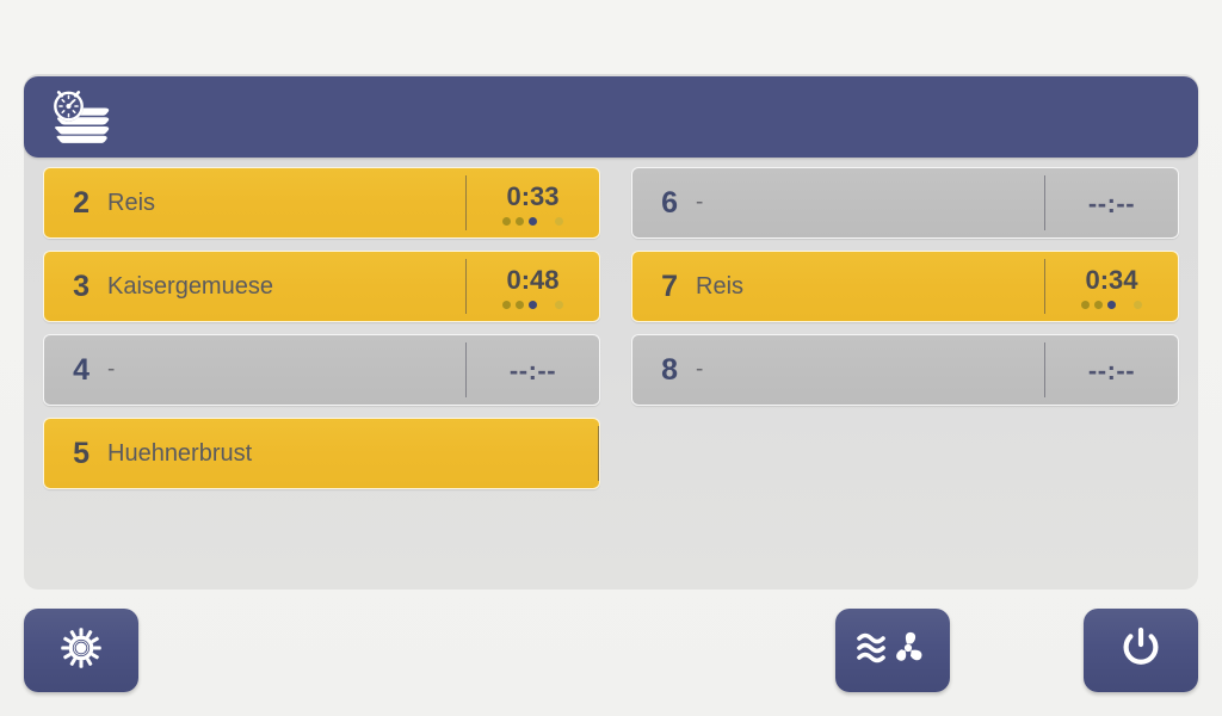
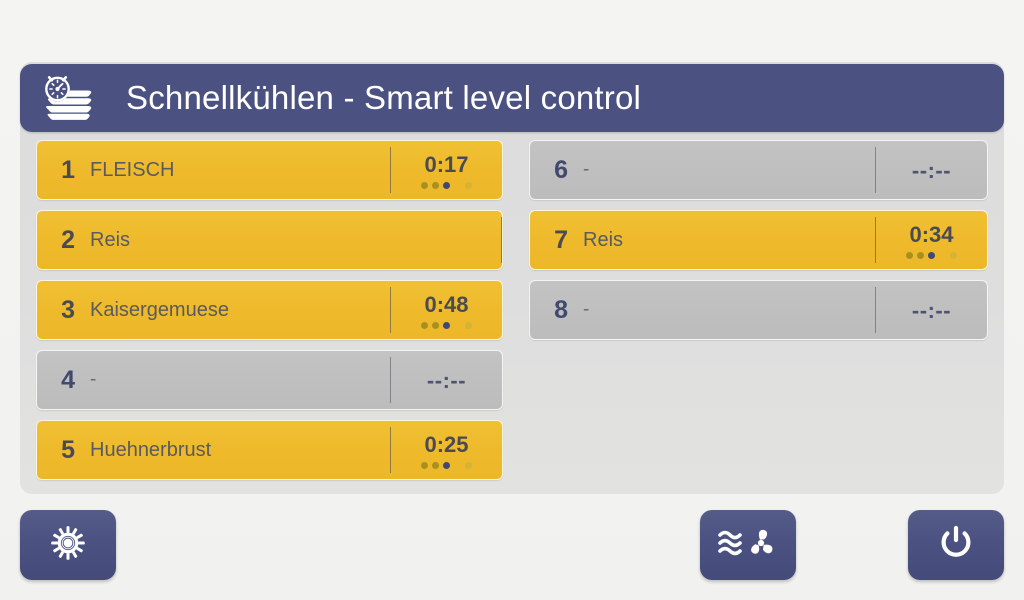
+ Schnellkühlen - Smart level control
+ 1
+ FLEISCH
+ 0:17
  2
  Reis
- 0:33
  3
  Kaisergemuese
  0:48
  4
  -
  --:--
  5
  Huehnerbrust
+ 0:25
  6
  -
  --:--
  7
  Reis
  0:34
  8
  -
  --:--
